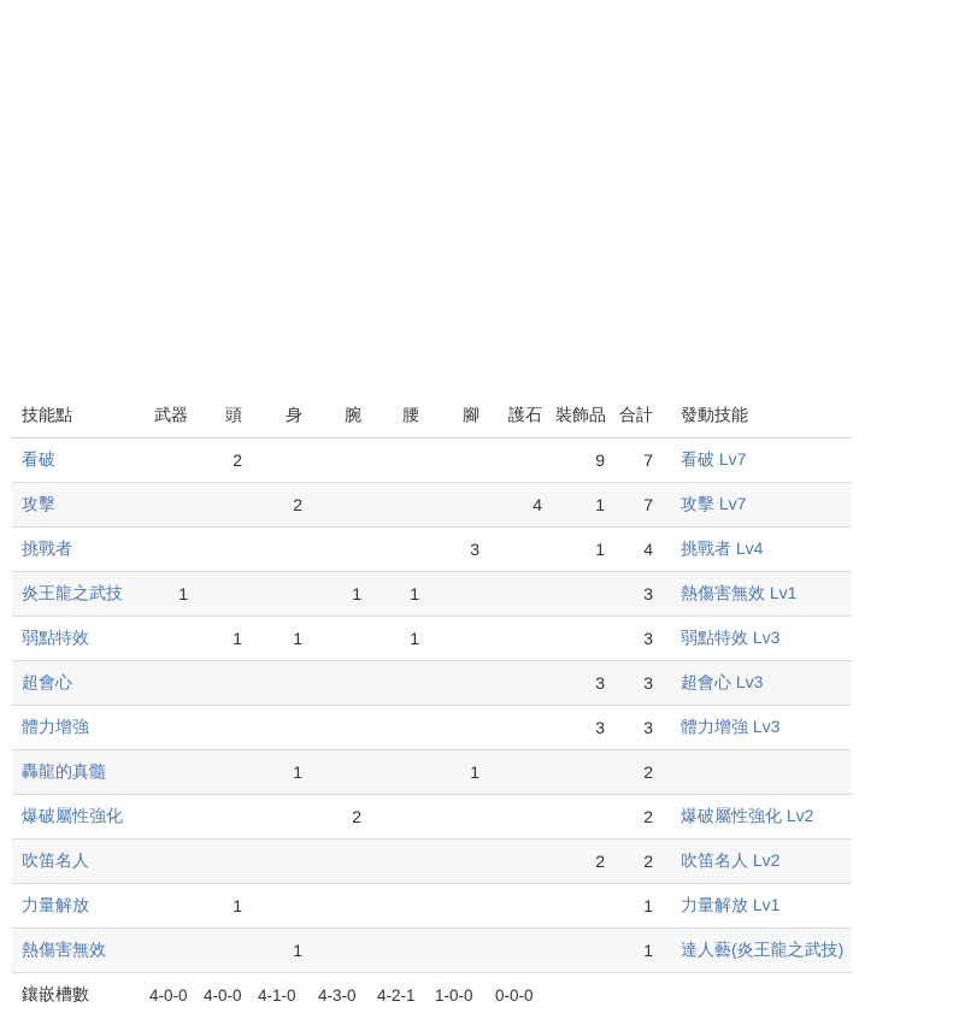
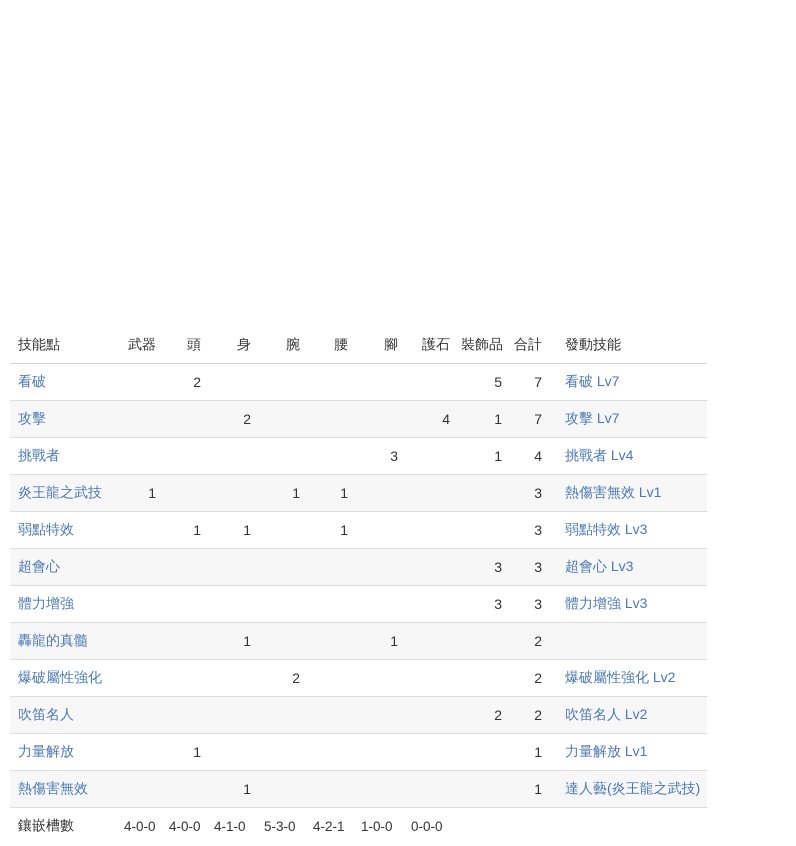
  技能點	武器	頭	身	腕	腰	腳	護石	裝飾品	合計	發動技能
- 看破		2						9	7	看破 Lv7
+ 看破		2						5	7	看破 Lv7
  攻擊			2				4	1	7	攻擊 Lv7
  挑戰者						3		1	4	挑戰者 Lv4
  炎王龍之武技	1			1	1				3	熱傷害無效 Lv1
  弱點特效		1	1		1				3	弱點特效 Lv3
  超會心								3	3	超會心 Lv3
  體力增強								3	3	體力增強 Lv3
  轟龍的真髓			1			1			2
  爆破屬性強化				2					2	爆破屬性強化 Lv2
  吹笛名人								2	2	吹笛名人 Lv2
  力量解放		1							1	力量解放 Lv1
  熱傷害無效			1						1	達人藝(炎王龍之武技)
- 鑲嵌槽數	4-0-0	4-0-0	4-1-0	4-3-0	4-2-1	1-0-0	0-0-0
+ 鑲嵌槽數	4-0-0	4-0-0	4-1-0	5-3-0	4-2-1	1-0-0	0-0-0
